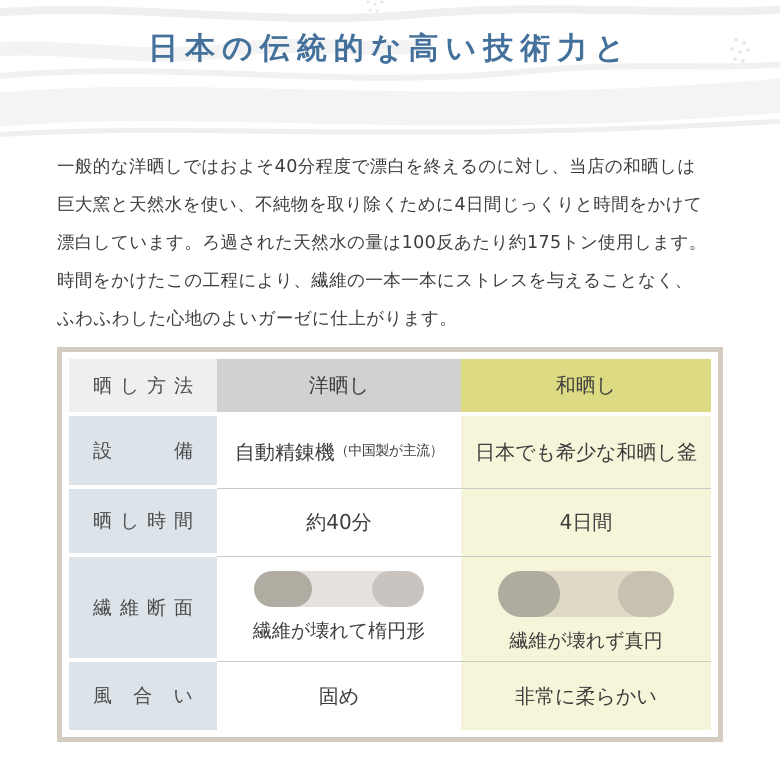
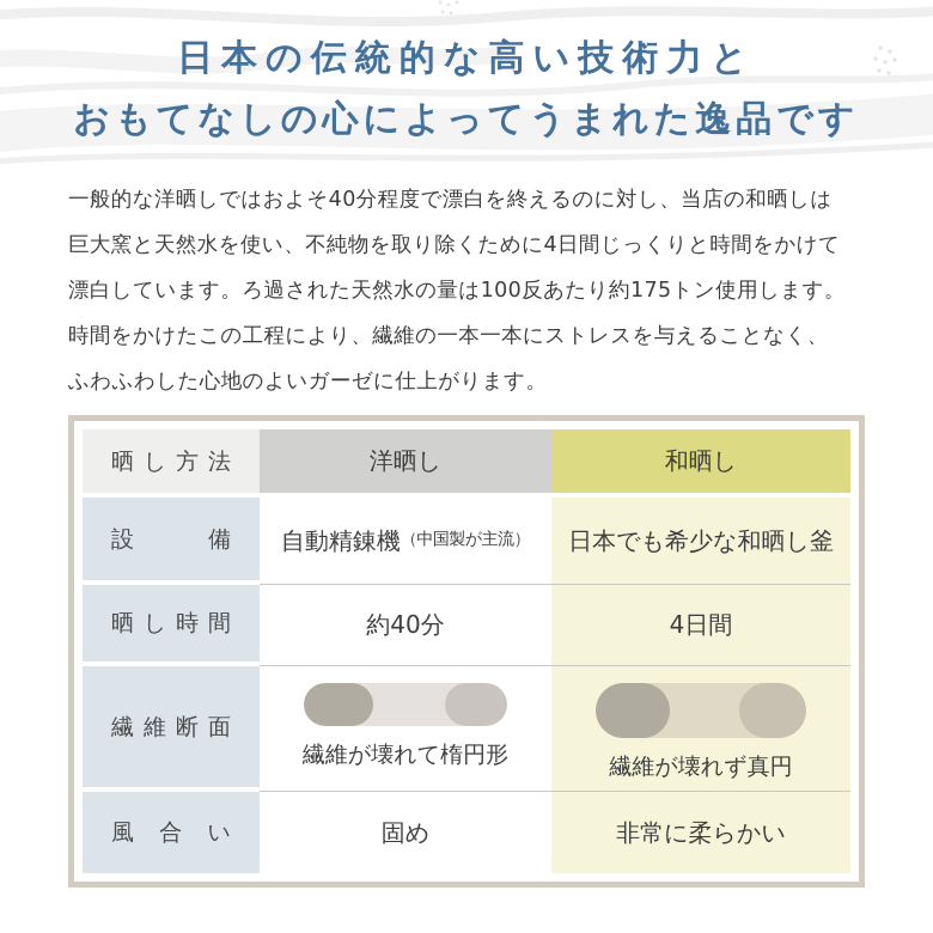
  日本の伝統的な高い技術力と
+ おもてなしの心によってうまれた逸品です
  一般的な洋晒しではおよそ40分程度で漂白を終えるのに対し、当店の和晒しは
  巨大窯と天然水を使い、不純物を取り除くために4日間じっくりと時間をかけて
  漂白しています。ろ過された天然水の量は100反あたり約175トン使用します。
  時間をかけたこの工程により、繊維の一本一本にストレスを与えることなく、
  ふわふわした心地のよいガーゼに仕上がります。
  晒し方法
  洋晒し
  和晒し
  設備
  自動精錬機
  （中国製が主流）
  日本でも希少な和晒し釜
  晒し時間
  約40分
  4日間
  繊維断面
  繊維が壊れて楕円形
  繊維が壊れず真円
  風合い
  固め
  非常に柔らかい
